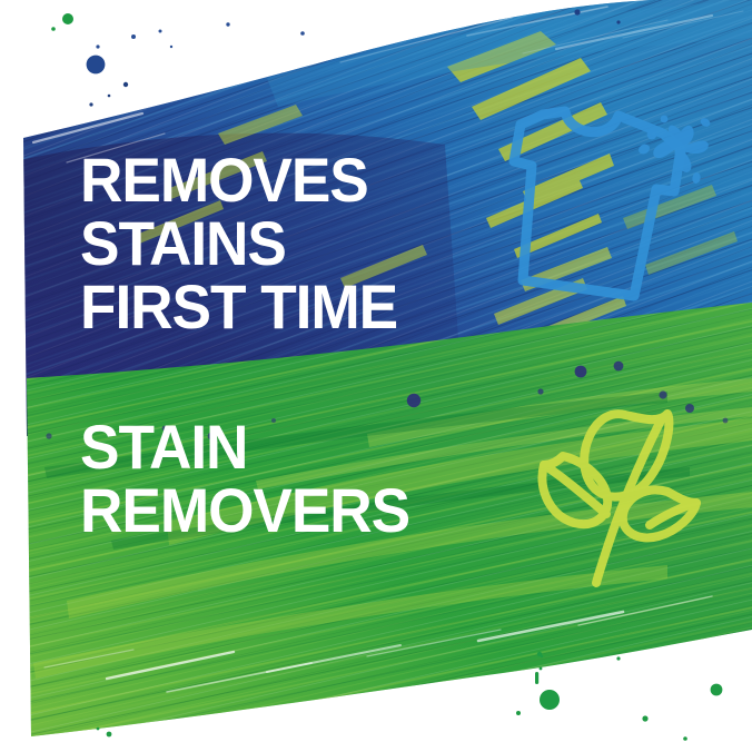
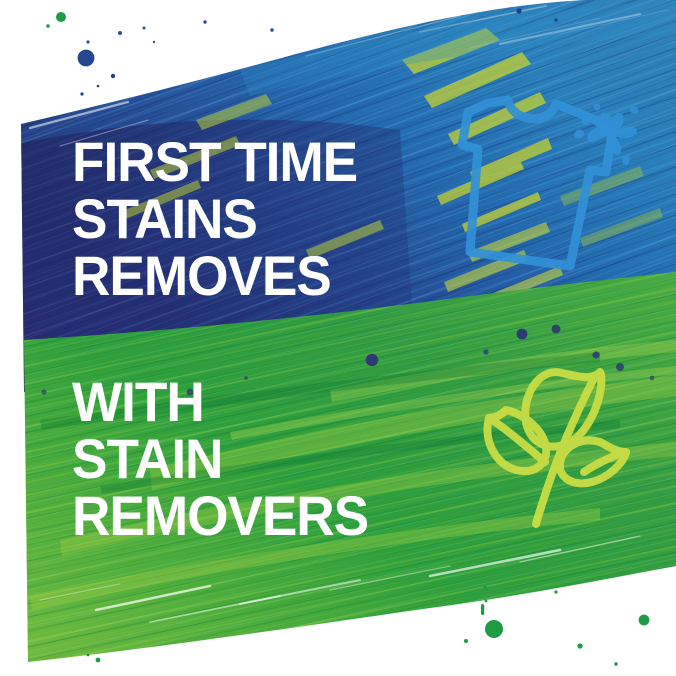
- REMOVES
+ FIRST TIME
  STAINS
- FIRST TIME
+ REMOVES
+ WITH
  STAIN
  REMOVERS
